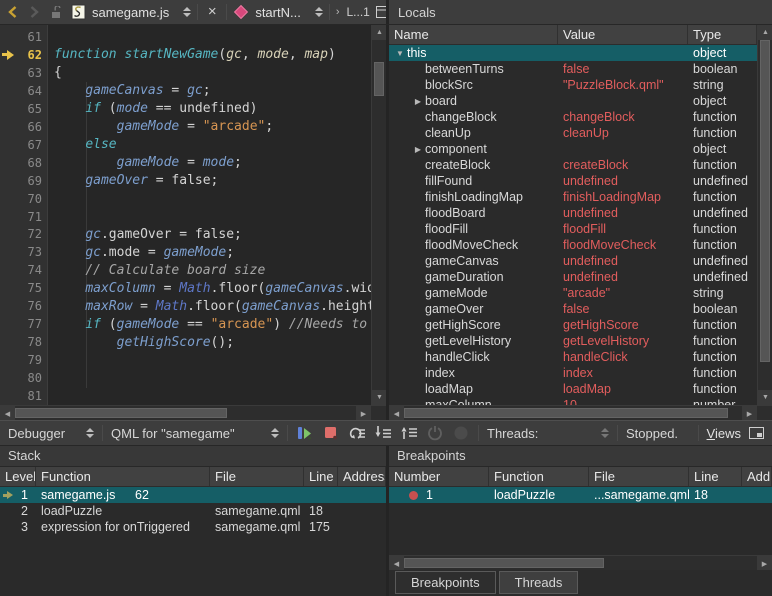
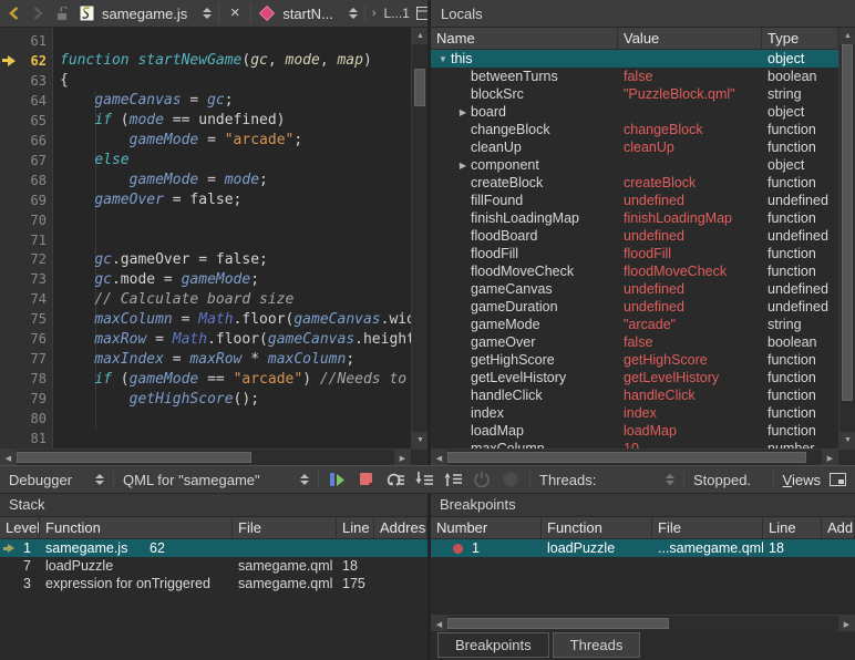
  samegame.js
  ×
  startN...
  ›
  L...1
  Locals
  61
  62
  63
  64
  65
  66
  67
  68
  69
  70
  71
  72
  73
  74
  75
  76
  77
  78
  79
  80
  81
  function startNewGame(gc, mode, map)
  {
  gameCanvas = gc;
  if (mode == undefined)
  gameMode = "arcade";
  else
  gameMode = mode;
  gameOver = false;
  gc.gameOver = false;
  gc.mode = gameMode;
  // Calculate board size
  maxColumn = Math.floor(gameCanvas.wi
  maxRow = Math.floor(gameCanvas.heigh
+ maxIndex = maxRow * maxColumn;
  if (gameMode == "arcade") //Needs to
  getHighScore();
  Name
  Value
  Type
  ▼
  this
  object
  betweenTurns
  false
  boolean
  blockSrc
  "PuzzleBlock.qml"
  string
  ▶
  board
  object
  changeBlock
  changeBlock
  function
  cleanUp
  cleanUp
  function
  ▶
  component
  object
  createBlock
  createBlock
  function
  fillFound
  undefined
  undefined
  finishLoadingMap
  finishLoadingMap
  function
  floodBoard
  undefined
  undefined
  floodFill
  floodFill
  function
  floodMoveCheck
  floodMoveCheck
  function
  gameCanvas
  undefined
  undefined
  gameDuration
  undefined
  undefined
  gameMode
  "arcade"
  string
  gameOver
  false
  boolean
  getHighScore
  getHighScore
  function
  getLevelHistory
  getLevelHistory
  function
  handleClick
  handleClick
  function
  index
  index
  function
  loadMap
  loadMap
  function
  Debugger
  QML for "samegame"
  Threads:
  Stopped.
  Views
  Stack
  Level
  Function
  File
  Line
  Addres
  1
  samegame.js
  62
- 2
+ 7
  loadPuzzle
  samegame.qml
  18
  3
  expression for onTriggered
  samegame.qml
  175
  Breakpoints
  Number
  Function
  File
  Line
  1
  loadPuzzle
  ...samegame.qml
  18
  Breakpoints
  Threads
